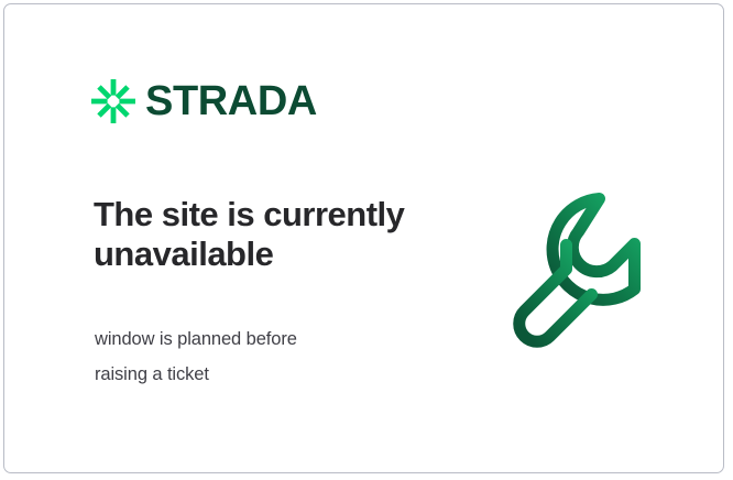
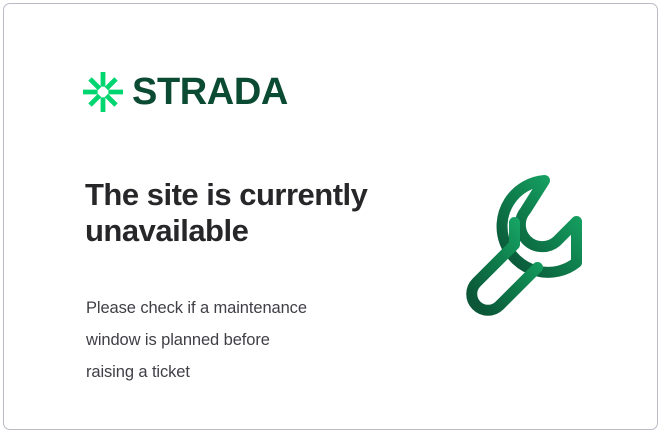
  STRADA
  The site is currently unavailable
+ Please check if a maintenance
  window is planned before
  raising a ticket
